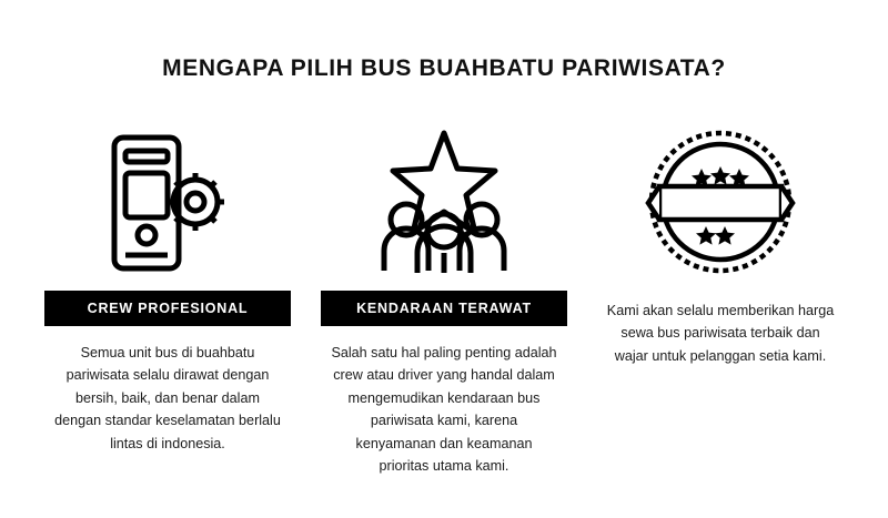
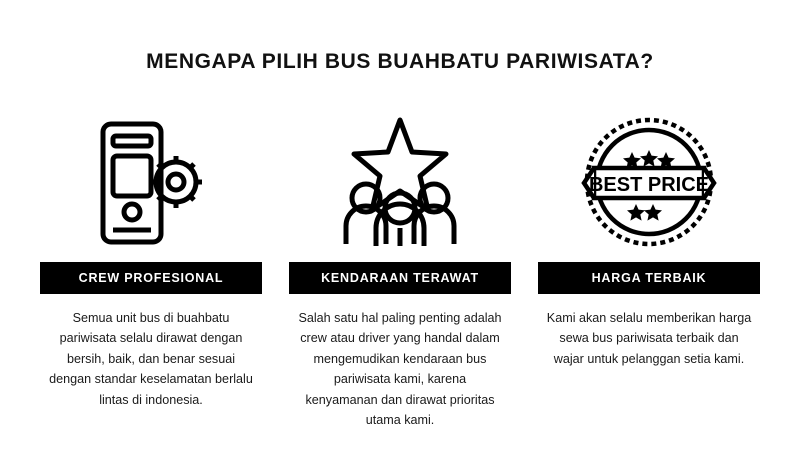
  MENGAPA PILIH BUS BUAHBATU PARIWISATA?
  CREW PROFESIONAL
- Semua unit bus di buahbatu pariwisata selalu dirawat dengan bersih, baik, dan benar dalam dengan standar keselamatan berlalu lintas di indonesia.
+ Semua unit bus di buahbatu pariwisata selalu dirawat dengan bersih, baik, dan benar sesuai dengan standar keselamatan berlalu lintas di indonesia.
  KENDARAAN TERAWAT
- Salah satu hal paling penting adalah crew atau driver yang handal dalam mengemudikan kendaraan bus pariwisata kami, karena kenyamanan dan keamanan prioritas utama kami.
+ Salah satu hal paling penting adalah crew atau driver yang handal dalam mengemudikan kendaraan bus pariwisata kami, karena kenyamanan dan dirawat prioritas utama kami.
+ BEST PRICE
+ HARGA TERBAIK
  Kami akan selalu memberikan harga sewa bus pariwisata terbaik dan wajar untuk pelanggan setia kami.
